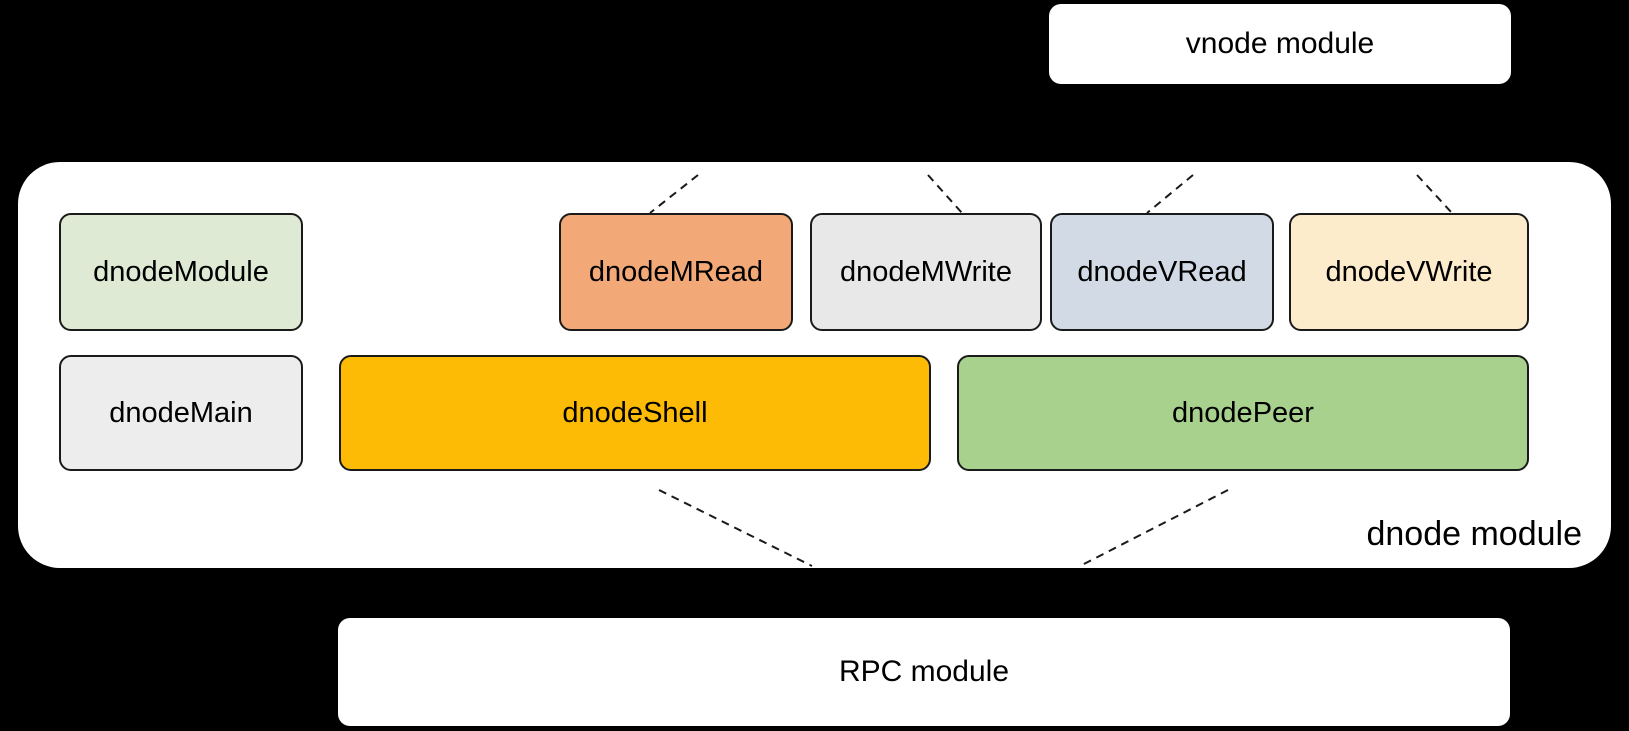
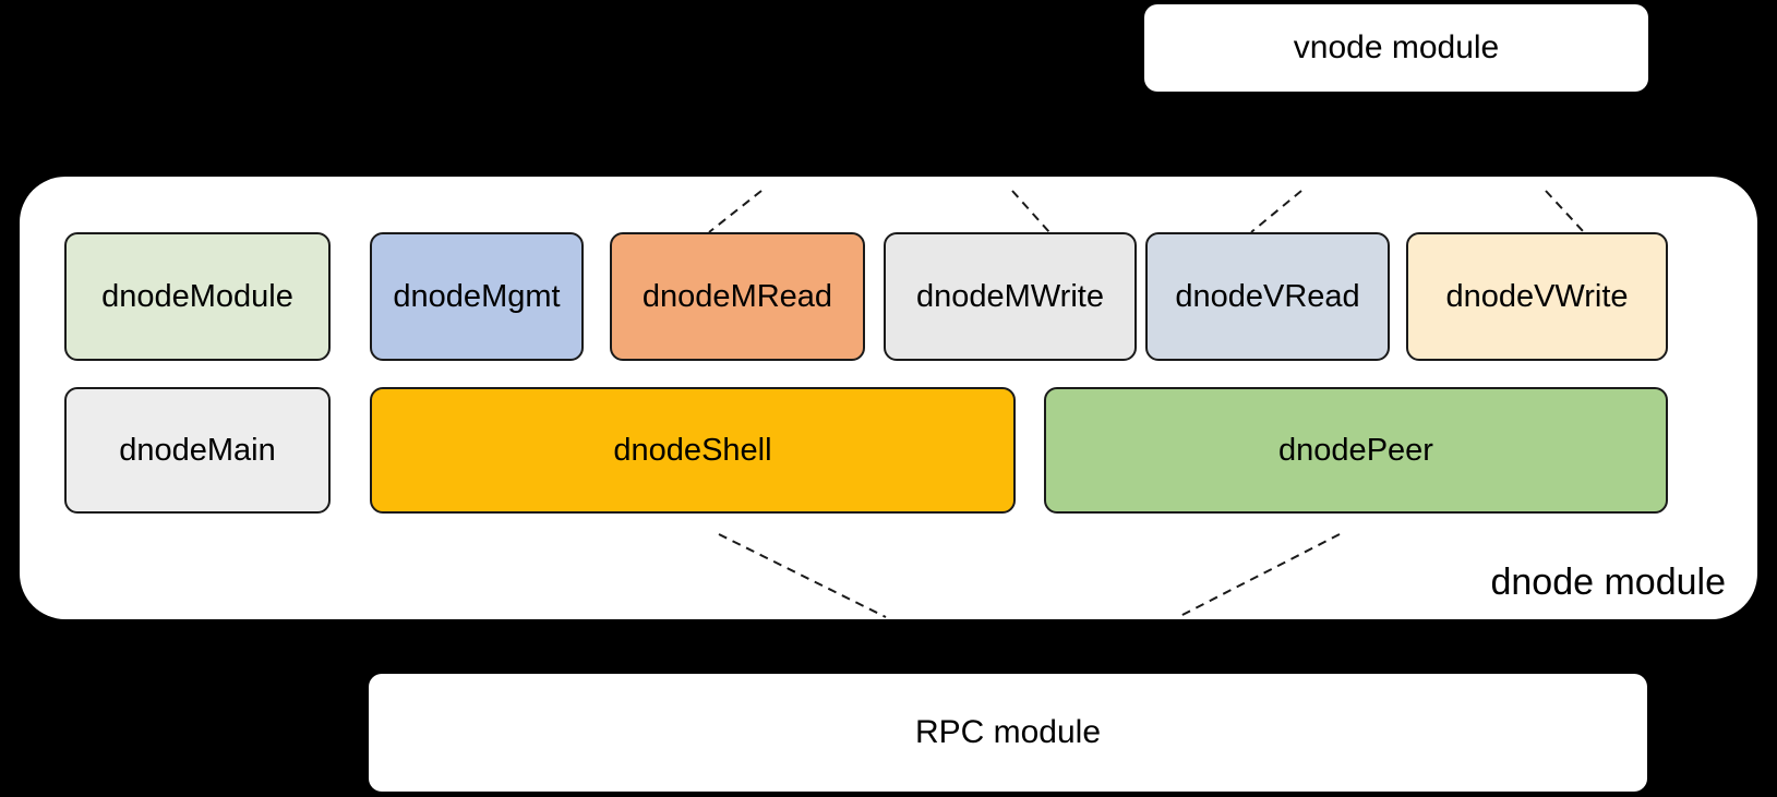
  vnode module
  dnodeModule
+ dnodeMgmt
  dnodeMRead
  dnodeMWrite
  dnodeVRead
  dnodeVWrite
  dnodeMain
  dnodeShell
  dnodePeer
  dnode module
  RPC module
